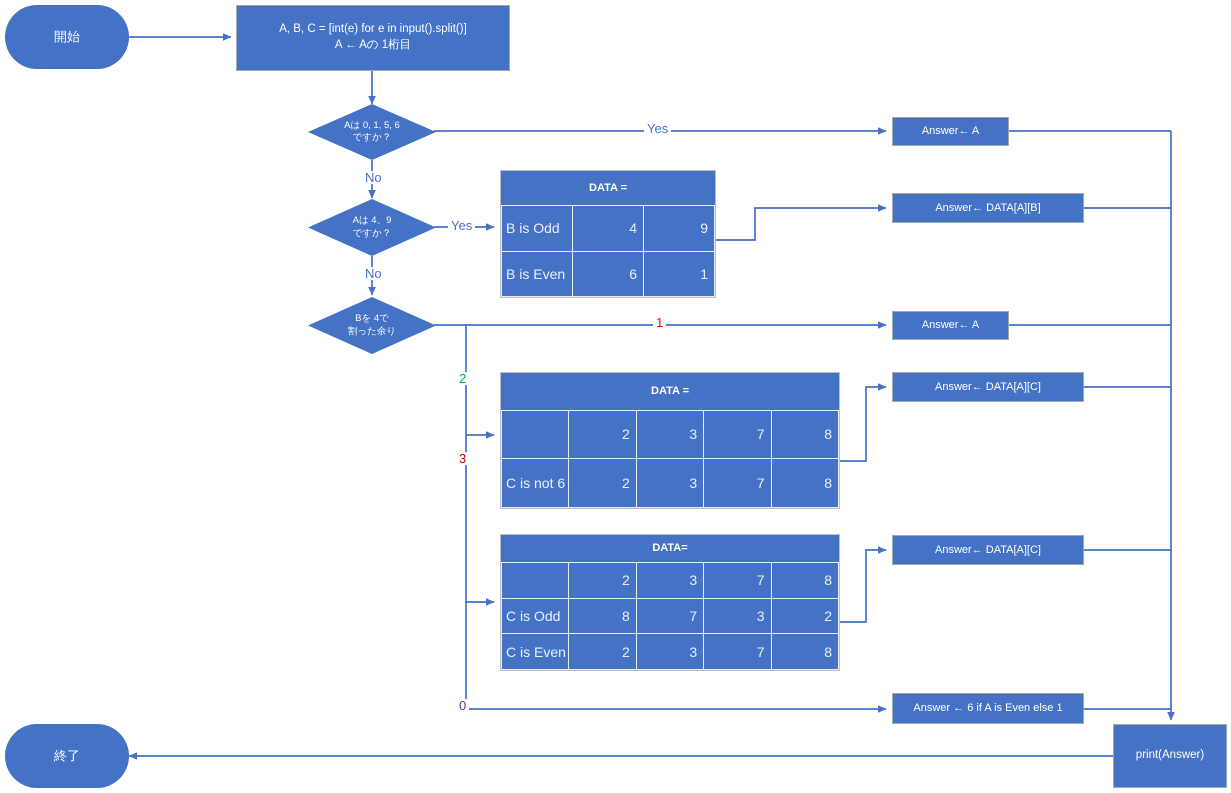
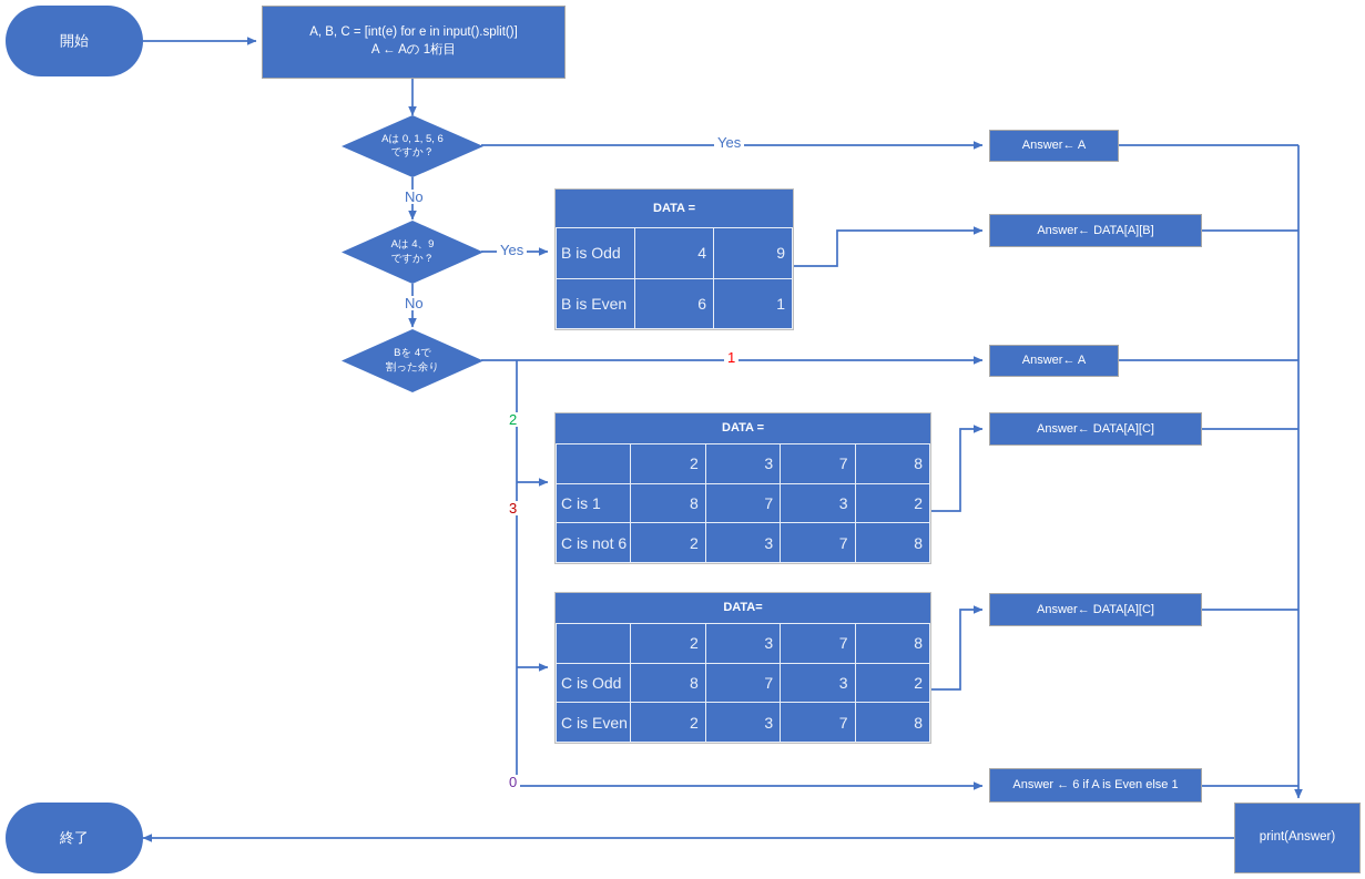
  開始
  終了
  A, B, C = [int(e) for e in input().split()]
  A ← Aの 1桁目
  Aは 0, 1, 5, 6
  ですか？
  Aは 4、9
  ですか？
  Bを 4で
  割った余り
  Answer← A
  Answer← DATA[A][B]
  Answer← A
  Answer← DATA[A][C]
  Answer← DATA[A][C]
  Answer ← 6 if A is Even else 1
  print(Answer)
  DATA =
  B is Odd	4	9
  B is Even	6	1
  DATA =
  	2	3	7	8
+ C is 1	8	7	3	2
  C is not 6	2	3	7	8
  DATA=
  	2	3	7	8
  C is Odd	8	7	3	2
  C is Even	2	3	7	8
  Yes
  No
  Yes
  No
  1
  2
  3
  0
